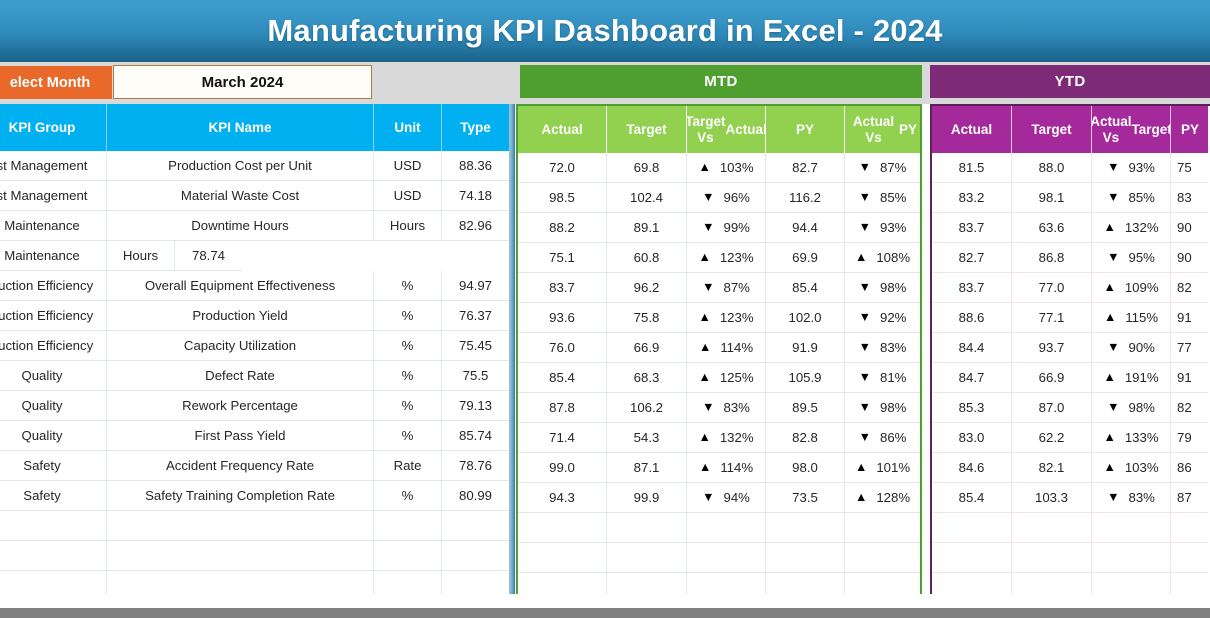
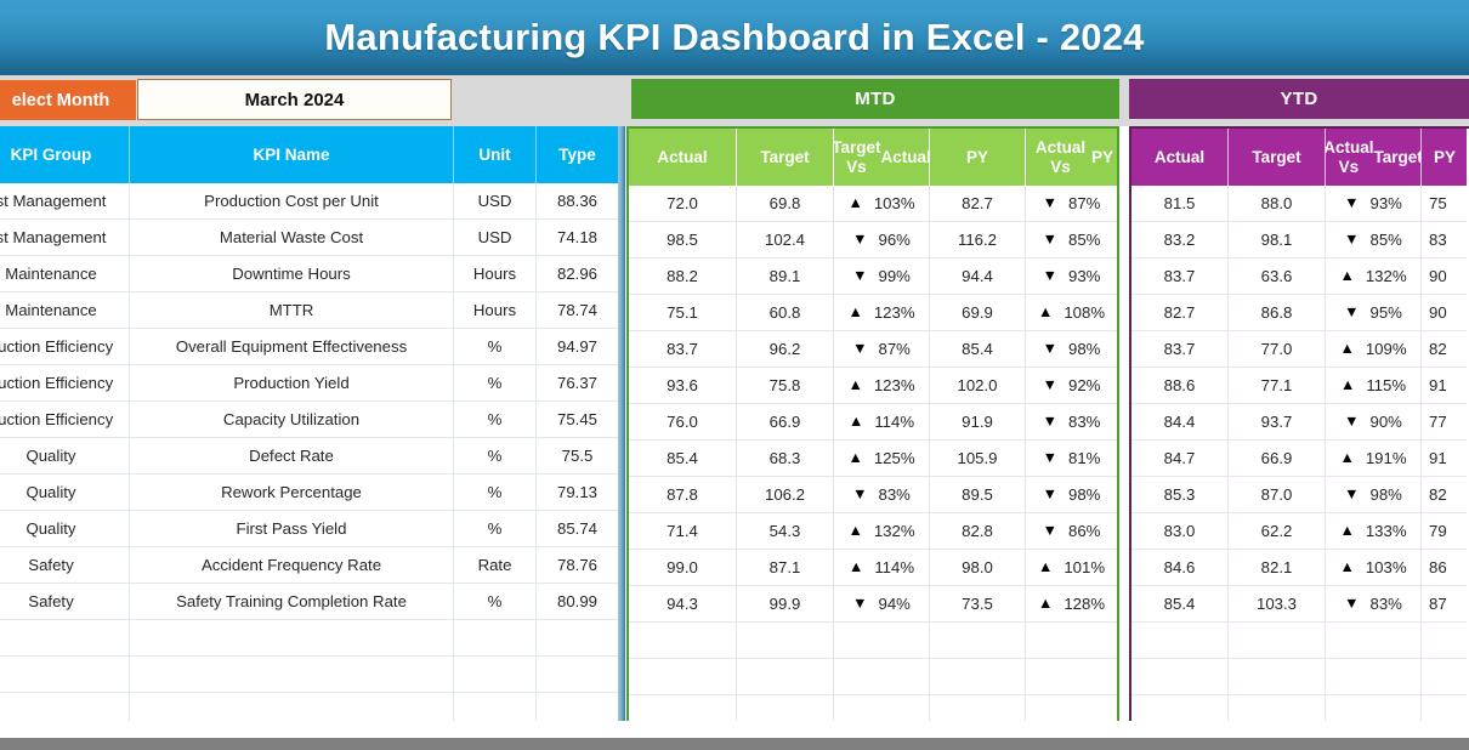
  Manufacturing KPI Dashboard in Excel - 2024
  elect Month
  March 2024
  MTD
  YTD
  KPI Group
  KPI Name
  Unit
  Type
  t Management
  Production Cost per Unit
  USD
  88.36
  t Management
  Material Waste Cost
  USD
  74.18
  Maintenance
  Downtime Hours
  Hours
  82.96
  Maintenance
+ MTTR
  Hours
  78.74
  uction Efficiency
  Overall Equipment Effectiveness
  %
  94.97
  uction Efficiency
  Production Yield
  %
  76.37
  uction Efficiency
  Capacity Utilization
  %
  75.45
  Quality
  Defect Rate
  %
  75.5
  Quality
  Rework Percentage
  %
  79.13
  Quality
  First Pass Yield
  %
  85.74
  Safety
  Accident Frequency Rate
  Rate
  78.76
  Safety
  Safety Training Completion Rate
  %
  80.99
  Actual
  Target
  Target Vs
  Actual
  PY
  Actual Vs
  PY
  72.0
  69.8
  ▲
  103%
  82.7
  ▼
  87%
  98.5
  102.4
  ▼
  96%
  116.2
  ▼
  85%
  88.2
  89.1
  ▼
  99%
  94.4
  ▼
  93%
  75.1
  60.8
  ▲
  123%
  69.9
  ▲
  108%
  83.7
  96.2
  ▼
  87%
  85.4
  ▼
  98%
  93.6
  75.8
  ▲
  123%
  102.0
  ▼
  92%
  76.0
  66.9
  ▲
  114%
  91.9
  ▼
  83%
  85.4
  68.3
  ▲
  125%
  105.9
  ▼
  81%
  87.8
  106.2
  ▼
  83%
  89.5
  ▼
  98%
  71.4
  54.3
  ▲
  132%
  82.8
  ▼
  86%
  99.0
  87.1
  ▲
  114%
  98.0
  ▲
  101%
  94.3
  99.9
  ▼
  94%
  73.5
  ▲
  128%
  Actual
  Target
  Actual Vs
  Target
  PY
  81.5
  88.0
  ▼
  93%
  75
  83.2
  98.1
  ▼
  85%
  83
  83.7
  63.6
  ▲
  132%
  90
  82.7
  86.8
  ▼
  95%
  90
  83.7
  77.0
  ▲
  109%
  82
  88.6
  77.1
  ▲
  115%
  91
  84.4
  93.7
  ▼
  90%
  77
  84.7
  66.9
  ▲
  191%
  91
  85.3
  87.0
  ▼
  98%
  82
  83.0
  62.2
  ▲
  133%
  79
  84.6
  82.1
  ▲
  103%
  86
  85.4
  103.3
  ▼
  83%
  87
